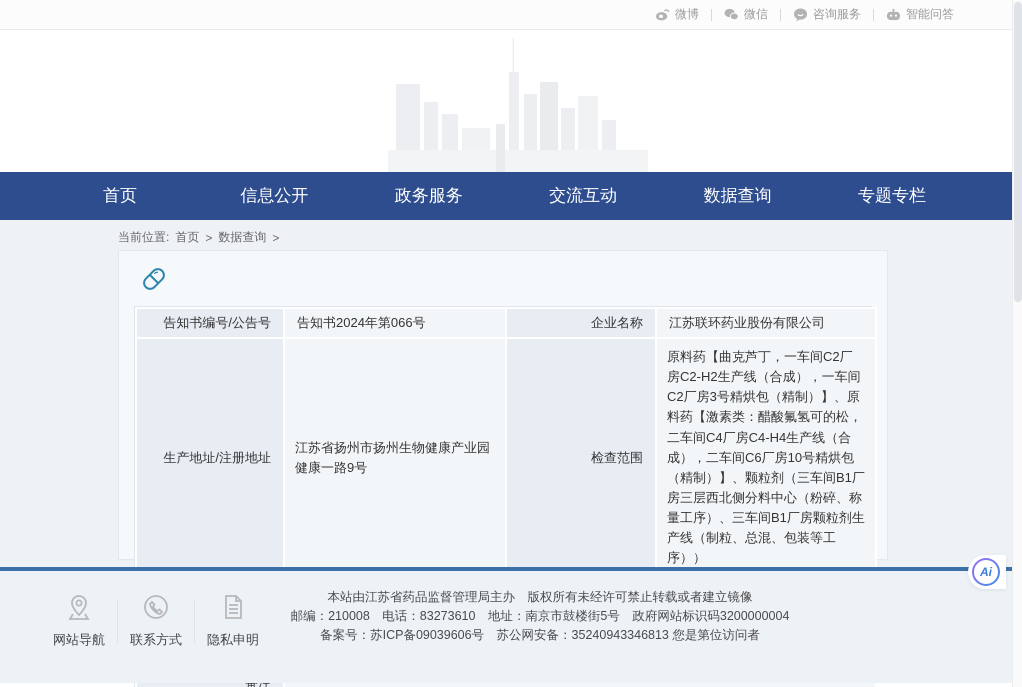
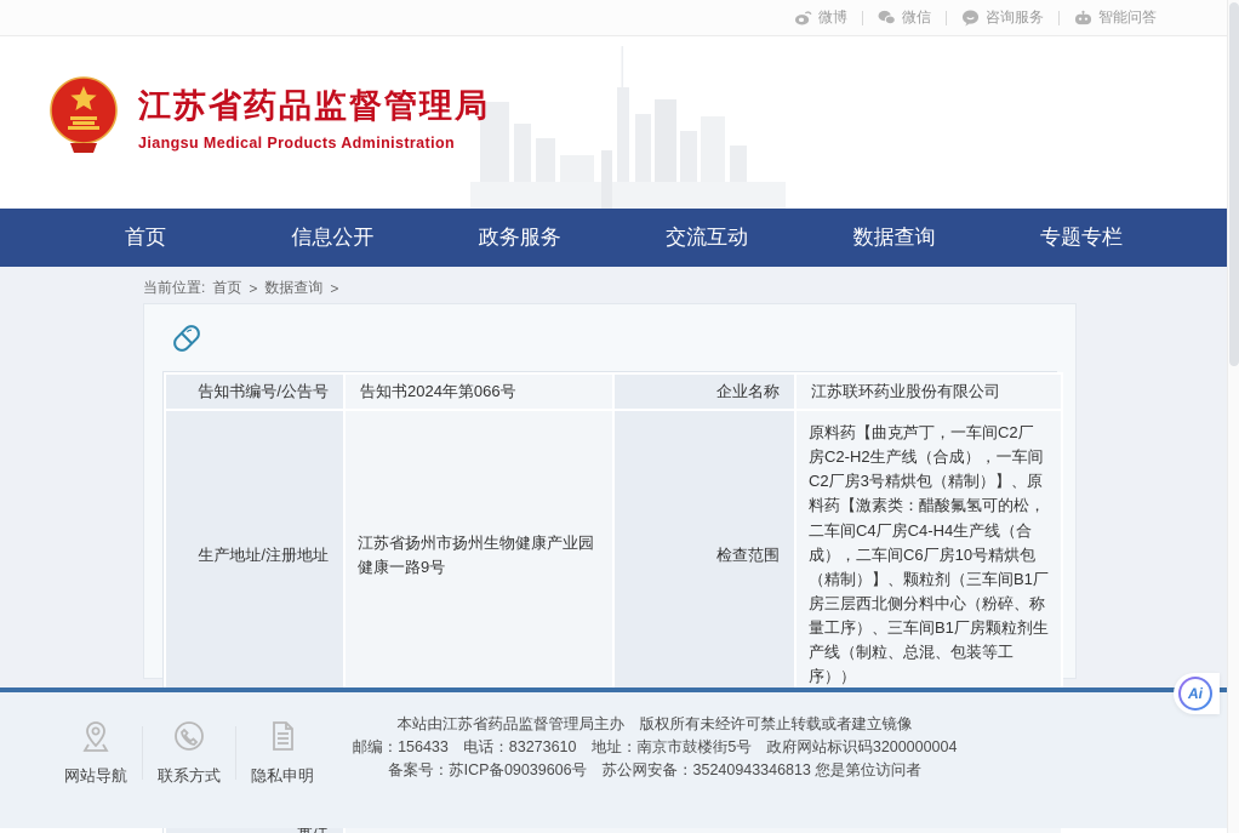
  微博
  微信
  咨询服务
  智能问答
+ 江苏省药品监督管理局
+ Jiangsu Medical Products Administration
  首页
  信息公开
  政务服务
  交流互动
  数据查询
  专题专栏
  当前位置:
  首页
  >
  数据查询
  >
  告知书编号/公告号	告知书2024年第066号	企业名称	江苏联环药业股份有限公司
  生产地址/注册地址	江苏省扬州市扬州生物健康产业园健康一路9号	检查范围	原料药【曲克芦丁，一车间C2厂房C2-H2生产线（合成），一车间C2厂房3号精烘包（精制）】、原料药【激素类：醋酸氟氢可的松，二车间C4厂房C4-H4生产线（合成），二车间C6厂房10号精烘包（精制）】、颗粒剂（三车间B1厂房三层西北侧分料中心（粉碎、称量工序）、三车间B1厂房颗粒剂生产线（制粒、总混、包装等工序））
  Ai
  网站导航
  联系方式
  隐私申明
  本站由江苏省药品监督管理局主办 版权所有未经许可禁止转载或者建立镜像
- 邮编：210008 电话：83273610 地址：南京市鼓楼街5号 政府网站标识码3200000004
+ 邮编：156433 电话：83273610 地址：南京市鼓楼街5号 政府网站标识码3200000004
  备案号：苏ICP备09039606号 苏公网安备：35240943346813 您是第位访问者
